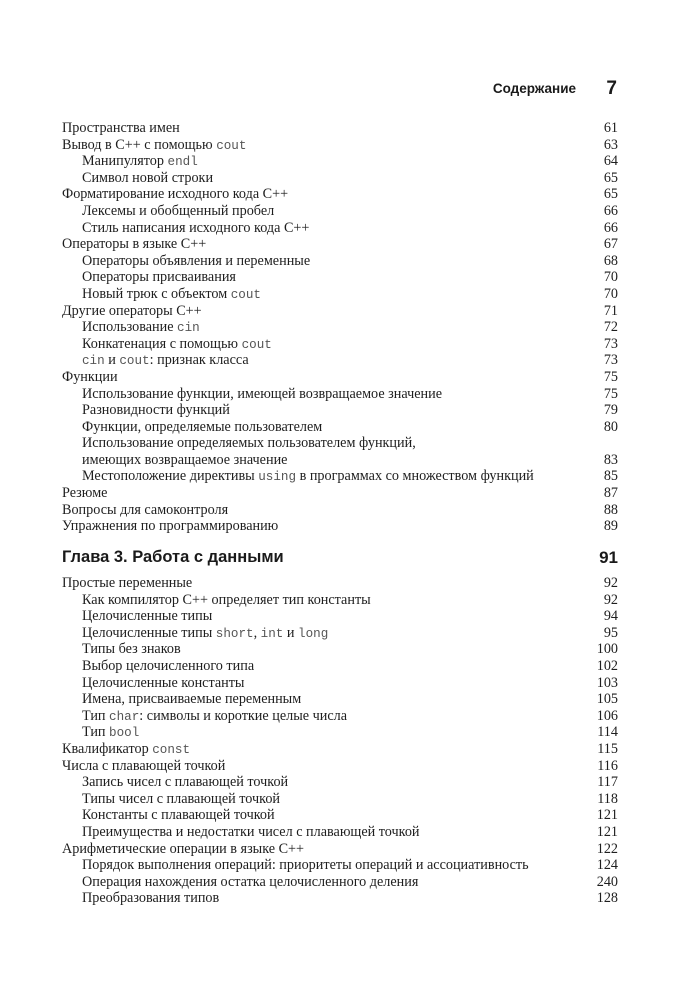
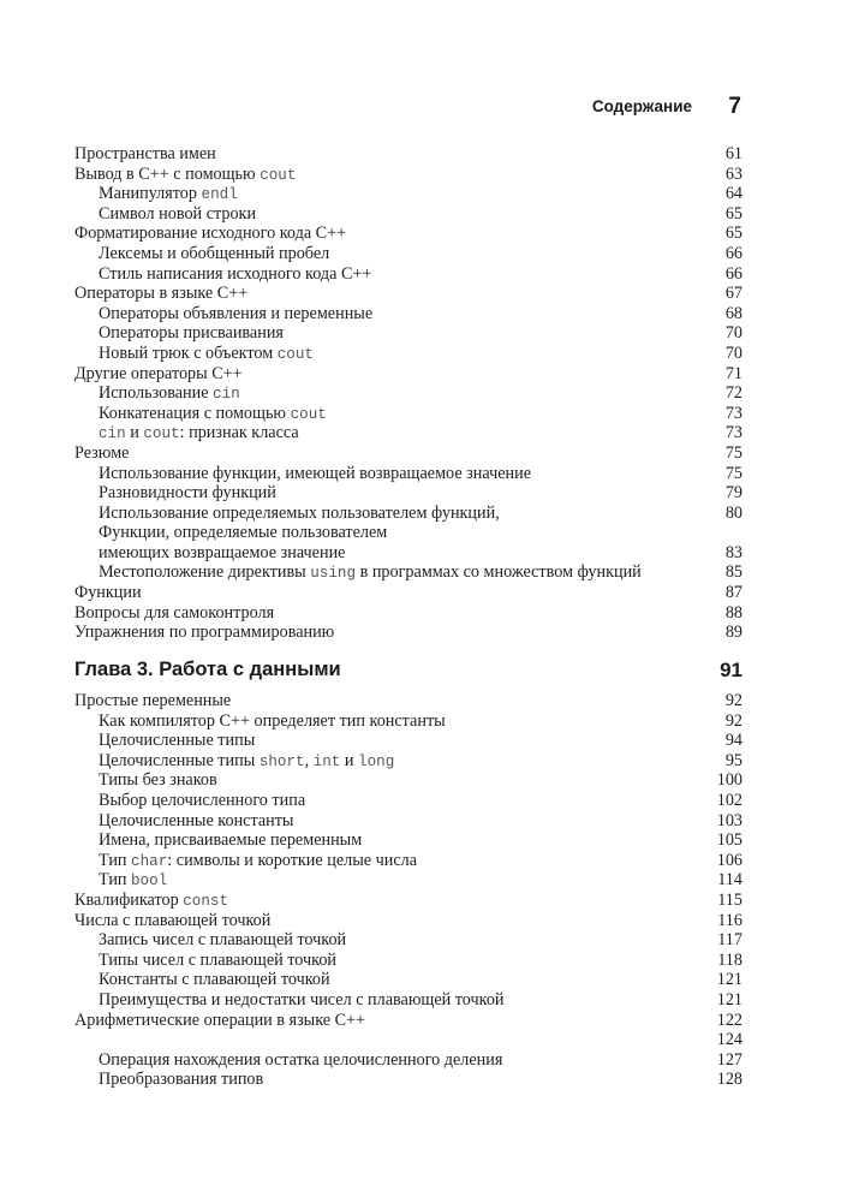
  Содержание
  7
  Пространства имен
  61
  Вывод в C++ с помощью cout
  63
  Манипулятор endl
  64
  Символ новой строки
  65
  Форматирование исходного кода C++
  65
  Лексемы и обобщенный пробел
  66
  Стиль написания исходного кода C++
  66
  Операторы в языке C++
  67
  Операторы объявления и переменные
  68
  Операторы присваивания
  70
  Новый трюк с объектом cout
  70
  Другие операторы C++
  71
  Использование cin
  72
  Конкатенация с помощью cout
  73
  cin и cout: признак класса
  73
- Функции
+ Резюме
  75
  Использование функции, имеющей возвращаемое значение
  75
  Разновидности функций
  79
- Функции, определяемые пользователем
+ Использование определяемых пользователем функций,
  80
- Использование определяемых пользователем функций,
+ Функции, определяемые пользователем
  имеющих возвращаемое значение
  83
  Местоположение директивы using в программах со множеством функций
  85
- Резюме
+ Функции
  87
  Вопросы для самоконтроля
  88
  Упражнения по программированию
  89
  Глава 3. Работа с данными
  91
  Простые переменные
  92
  Как компилятор C++ определяет тип константы
  92
  Целочисленные типы
  94
  Целочисленные типы short, int и long
  95
  Типы без знаков
  100
  Выбор целочисленного типа
  102
  Целочисленные константы
  103
  Имена, присваиваемые переменным
  105
  Тип char: символы и короткие целые числа
  106
  Тип bool
  114
  Квалификатор const
  115
  Числа с плавающей точкой
  116
  Запись чисел с плавающей точкой
  117
  Типы чисел с плавающей точкой
  118
  Константы с плавающей точкой
  121
  Преимущества и недостатки чисел с плавающей точкой
  121
  Арифметические операции в языке C++
  122
- Порядок выполнения операций: приоритеты операций и ассоциативность
  124
  Операция нахождения остатка целочисленного деления
- 240
+ 127
  Преобразования типов
  128
